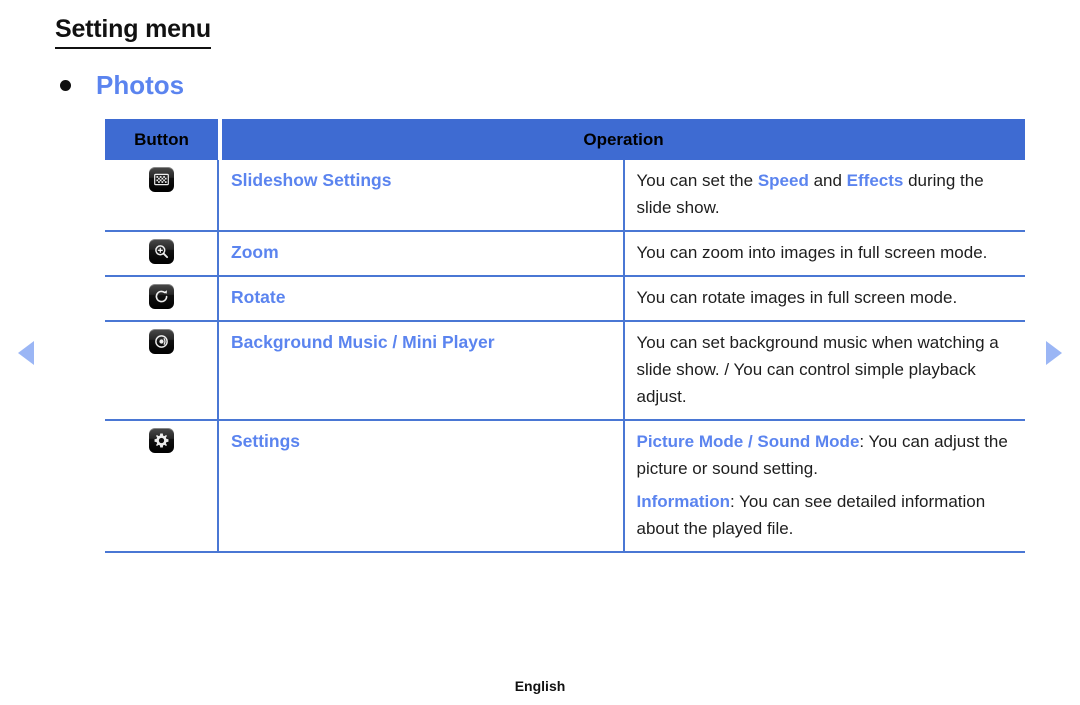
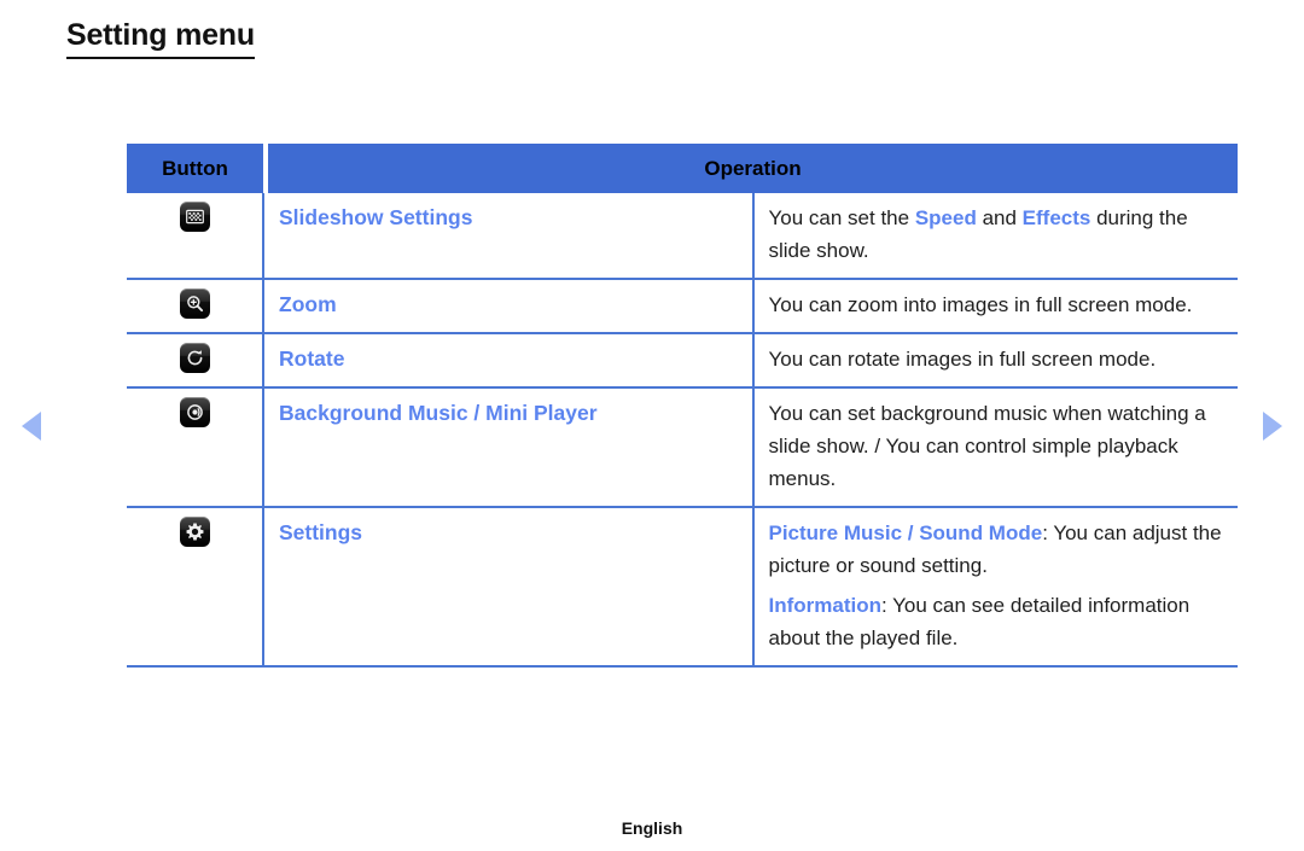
  Setting menu
- Photos
  Button		Operation
  	Slideshow Settings	You can set the Speed and Effects during the slide show.
  	Zoom	You can zoom into images in full screen mode.
  	Rotate	You can rotate images in full screen mode.
- 	Background Music / Mini Player	You can set background music when watching a slide show. / You can control simple playback adjust.
+ 	Background Music / Mini Player	You can set background music when watching a slide show. / You can control simple playback menus.
- 	Settings	Picture Mode / Sound Mode: You can adjust the picture or sound setting.Information: You can see detailed information about the played file.
+ 	Settings	Picture Music / Sound Mode: You can adjust the picture or sound setting.Information: You can see detailed information about the played file.
  English
